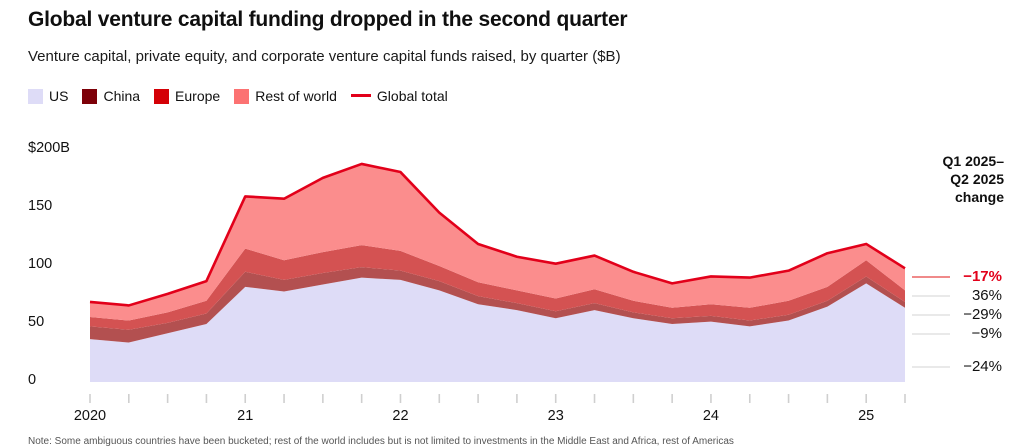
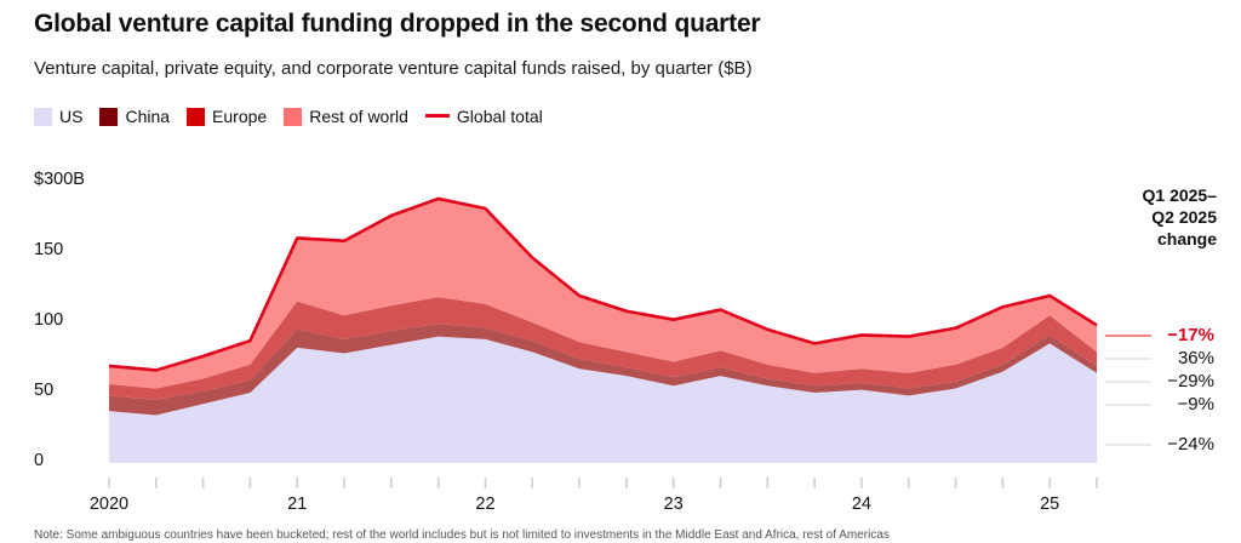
  Global venture capital funding dropped in the second quarter
  Venture capital, private equity, and corporate venture capital funds raised, by quarter ($B)
  US
  China
  Europe
  Rest of world
  Global total
  0
  50
  100
  150
- $200B
+ $300B
  2020
  21
  22
  23
  24
  25
  Q1 2025–
  Q2 2025
  change
  −17%
  36%
  −29%
  −9%
  −24%
  Note: Some ambiguous countries have been bucketed; rest of the world includes but is not limited to investments in the Middle East and Africa, rest of Americas
